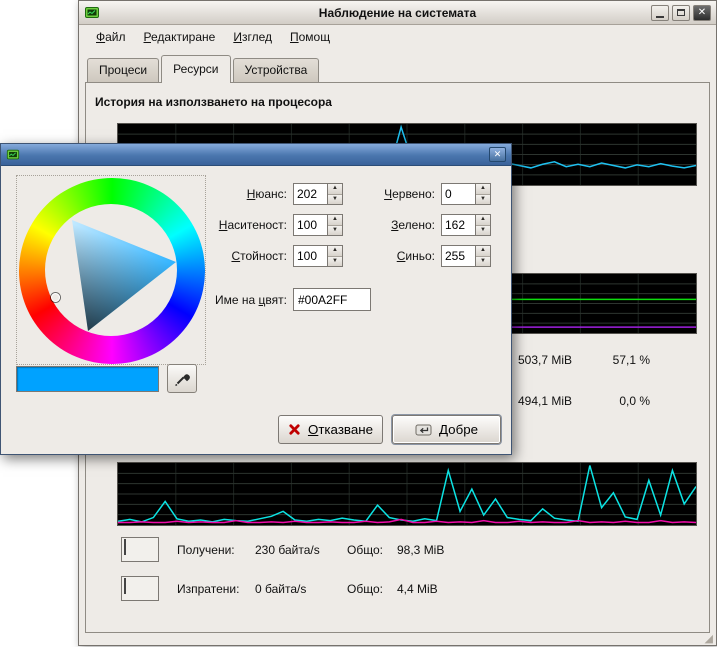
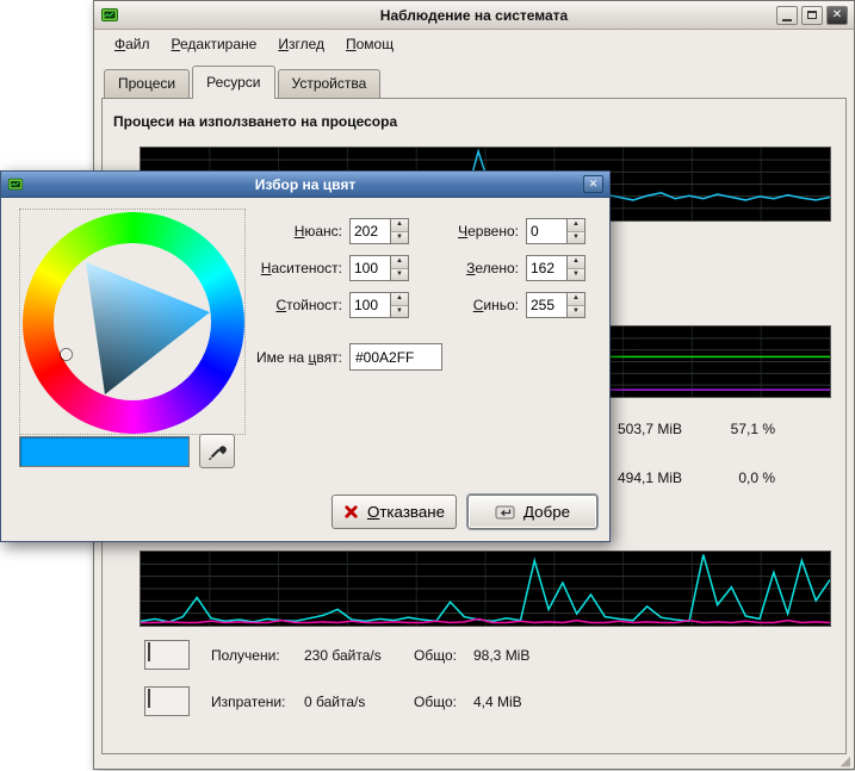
  Наблюдение на системата
  ✕
  Файл
  Редактиране
  Изглед
  Помощ
  Процеси
  Ресурси
  Устройства
- История на използването на процесора
+ Процеси на използването на процесора
  503,7 MiB
  57,1 %
  494,1 MiB
  0,0 %
  Получени:
  230 байта/s
  Общо:
  98,3 MiB
  Изпратени:
  0 байта/s
  Общо:
  4,4 MiB
  ◢
+ Избор на цвят
  ✕
  Нюанс:
  202
  Червено:
  0
  Наситеност:
  100
  Зелено:
  162
  Стойност:
  100
  Синьо:
  255
  Име на цвят:
  #00A2FF
  Отказване
  Добре
